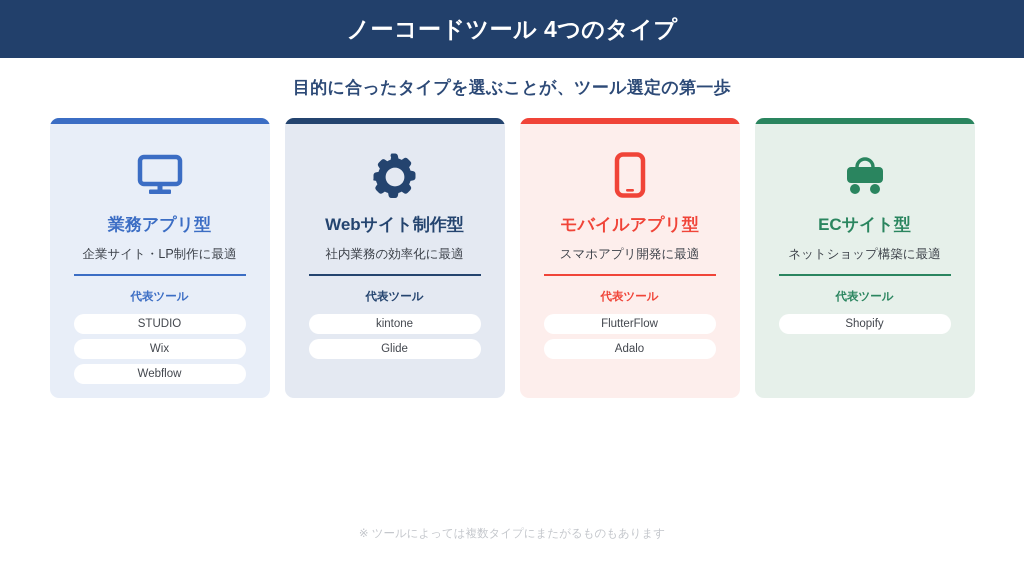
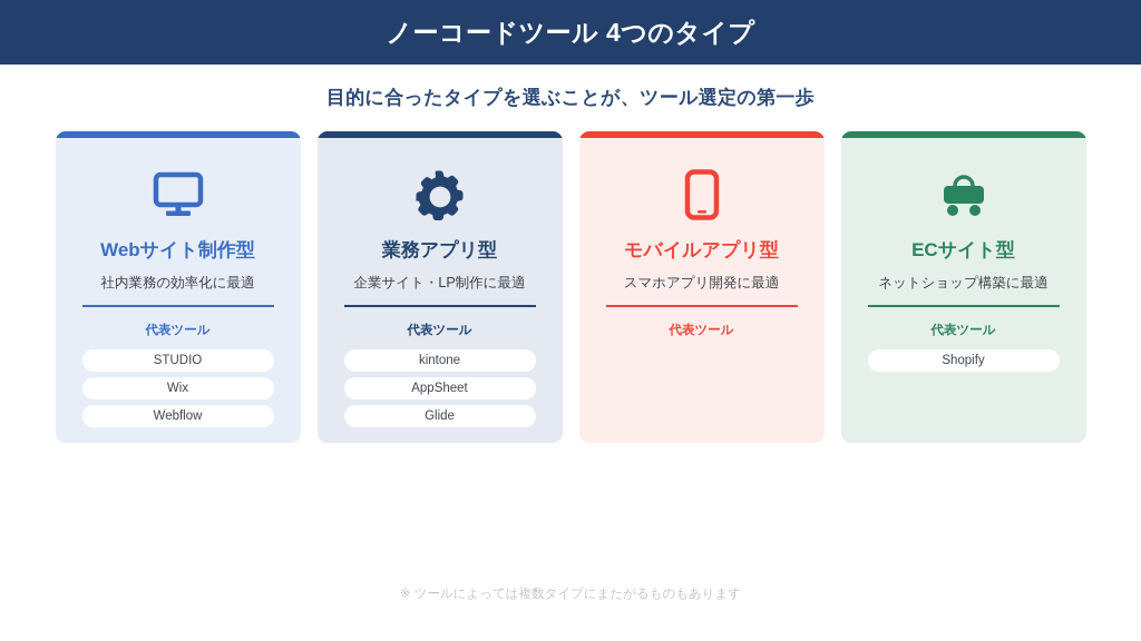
  ノーコードツール 4つのタイプ
  目的に合ったタイプを選ぶことが、ツール選定の第一歩
- 業務アプリ型
+ Webサイト制作型
- 企業サイト・LP制作に最適
+ 社内業務の効率化に最適
  代表ツール
  STUDIO
  Wix
  Webflow
- Webサイト制作型
+ 業務アプリ型
- 社内業務の効率化に最適
+ 企業サイト・LP制作に最適
  代表ツール
  kintone
+ AppSheet
  Glide
  モバイルアプリ型
  スマホアプリ開発に最適
  代表ツール
- FlutterFlow
- Adalo
  ECサイト型
  ネットショップ構築に最適
  代表ツール
  Shopify
  ※ ツールによっては複数タイプにまたがるものもあります
